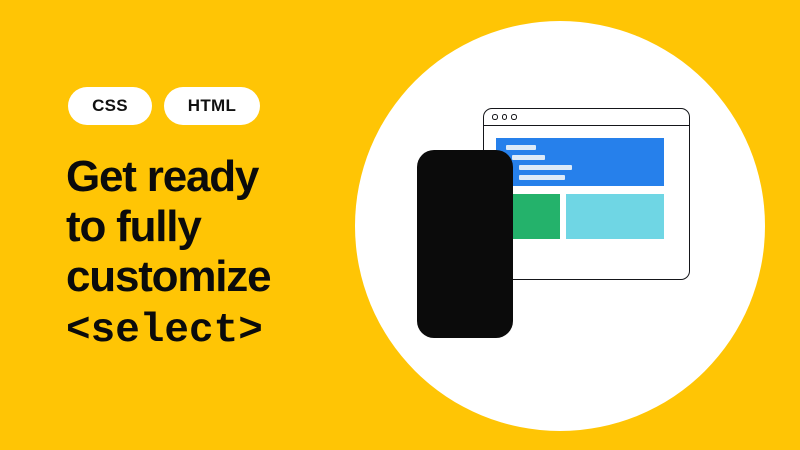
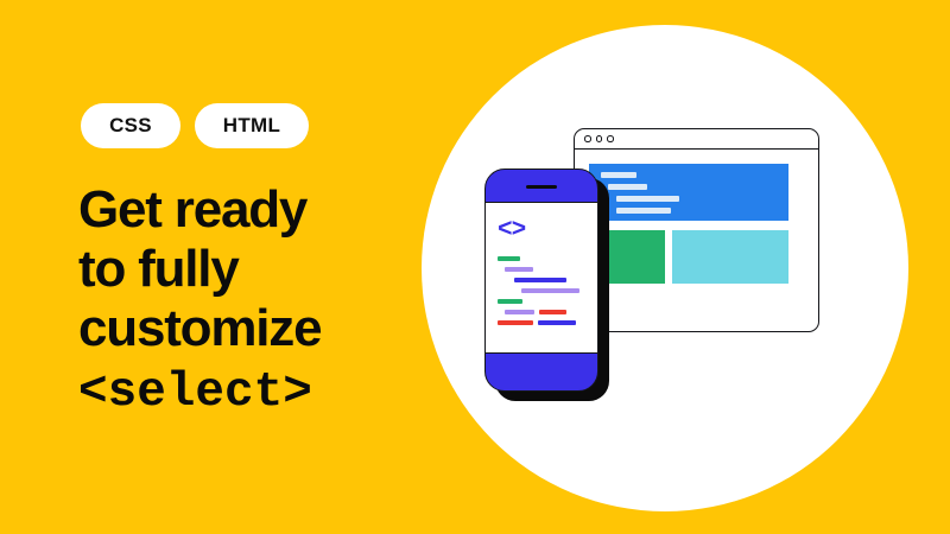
  CSS
  HTML
  Get ready
  to fully
  customize
  <select>
+ <>
